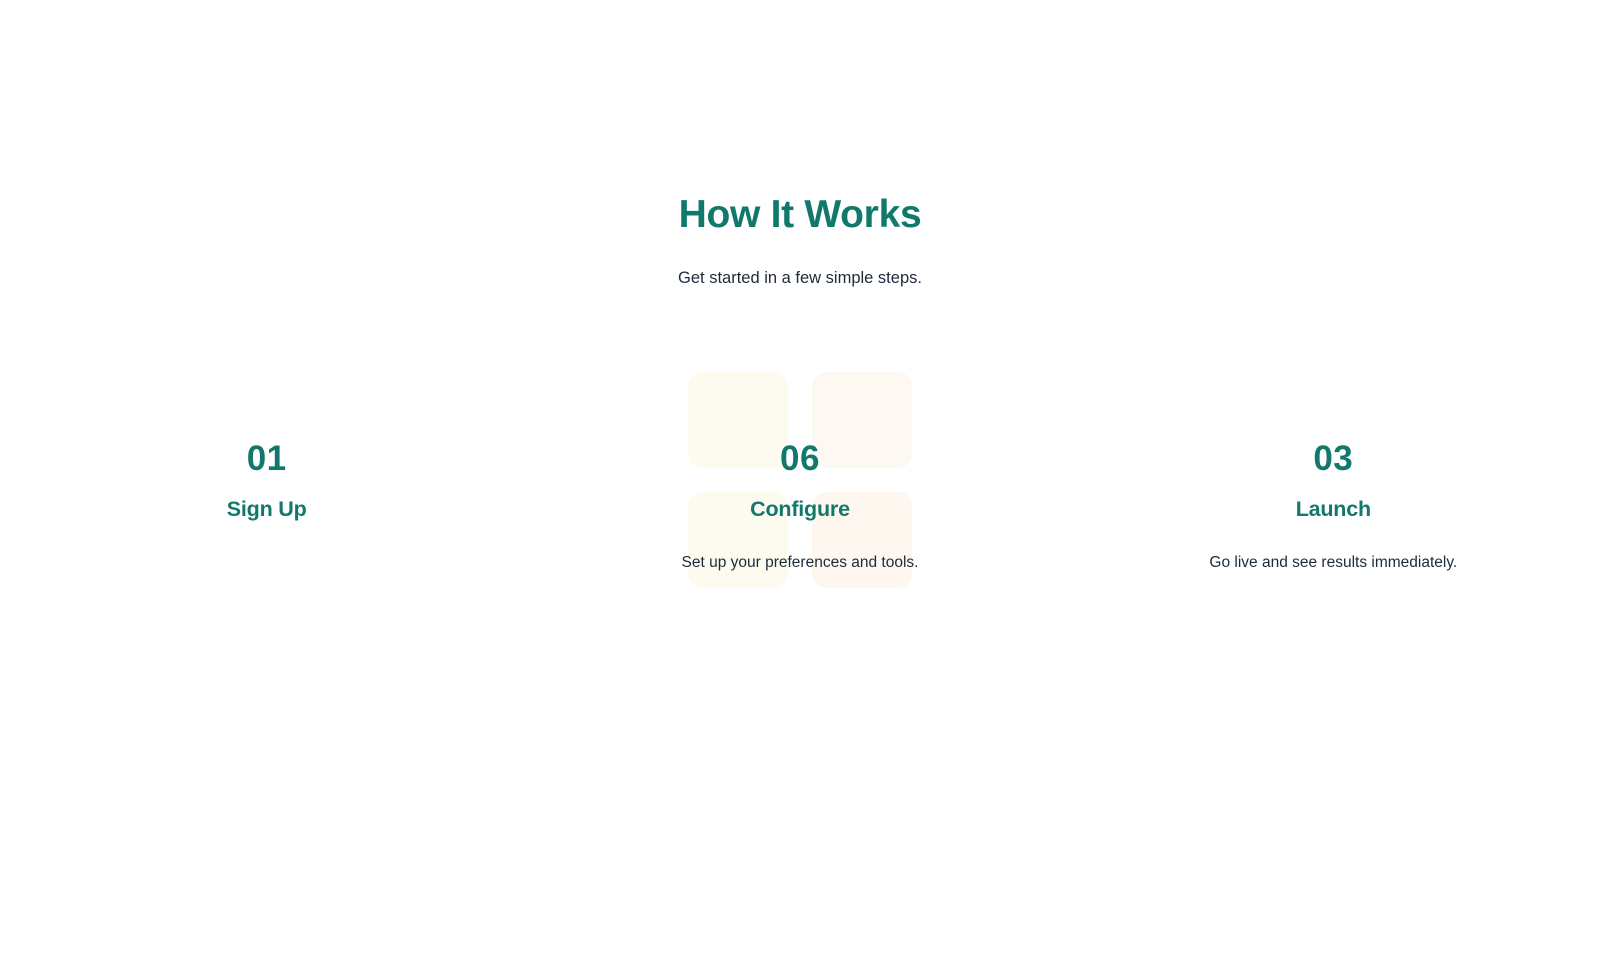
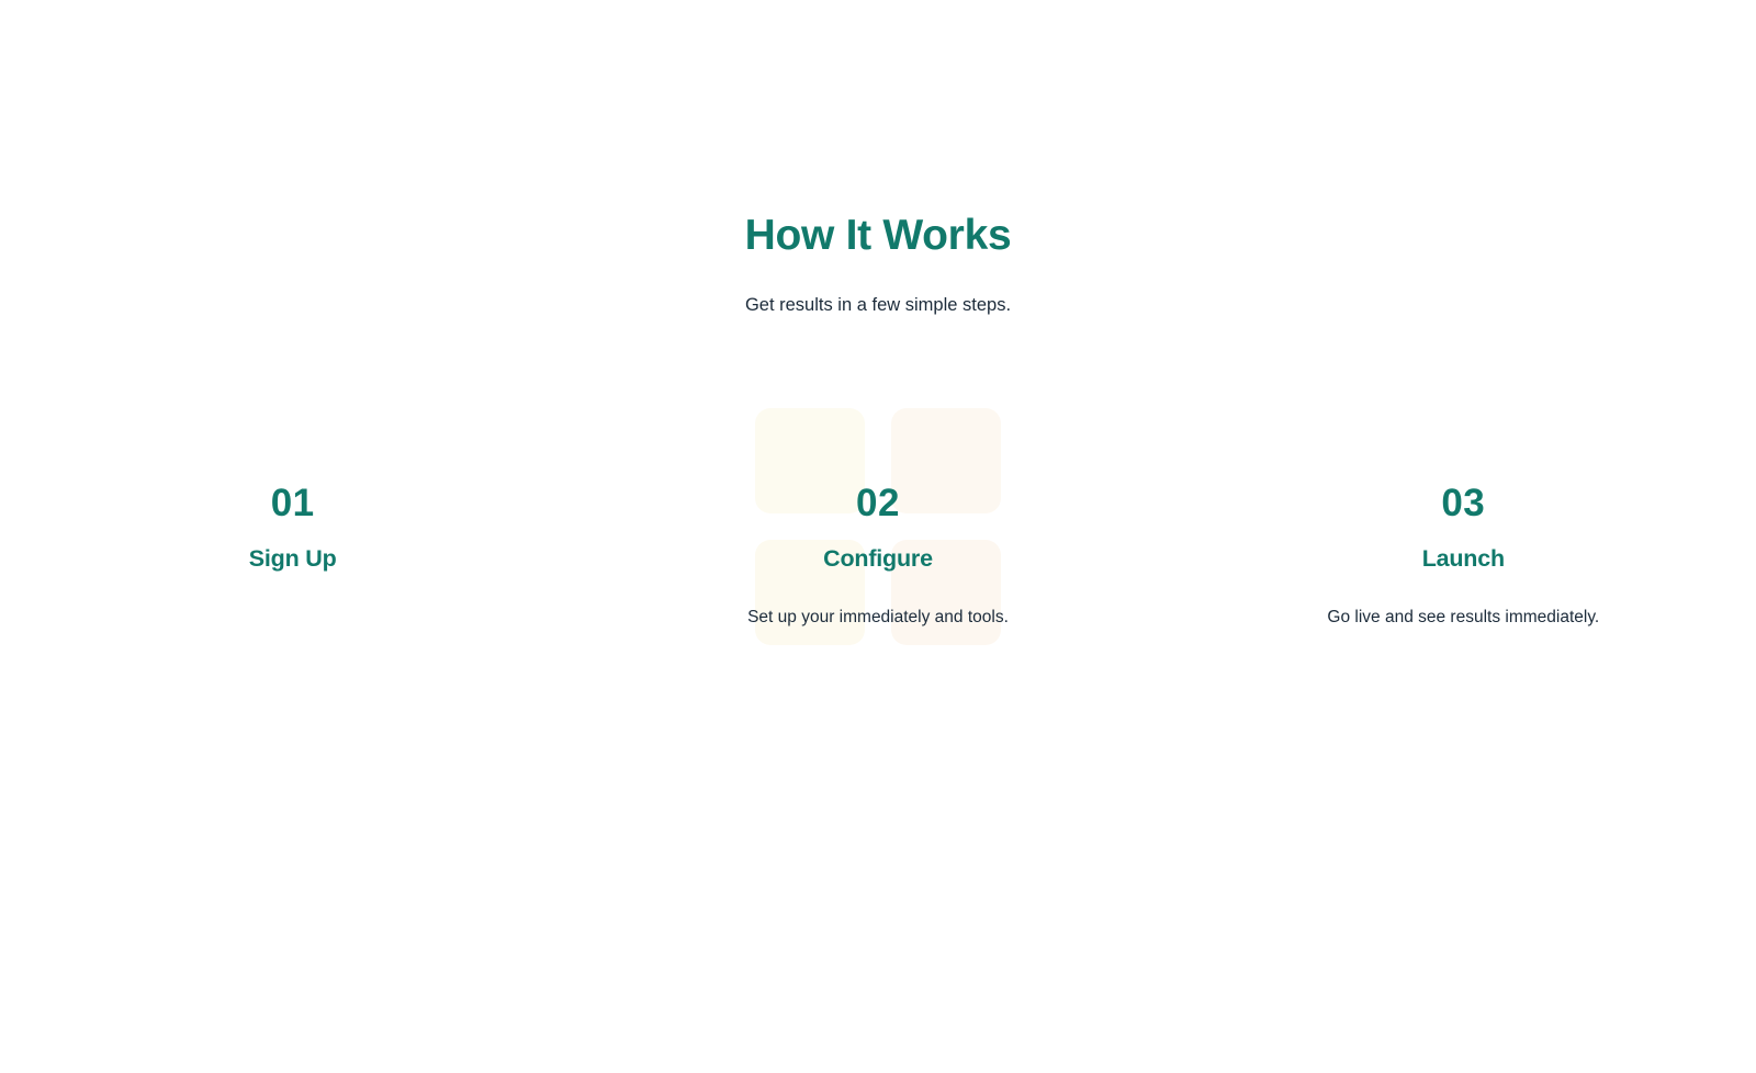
  How It Works
- Get started in a few simple steps.
+ Get results in a few simple steps.
  01
  Sign Up
- 06
+ 02
  Configure
- Set up your preferences and tools.
+ Set up your immediately and tools.
  03
  Launch
  Go live and see results immediately.
